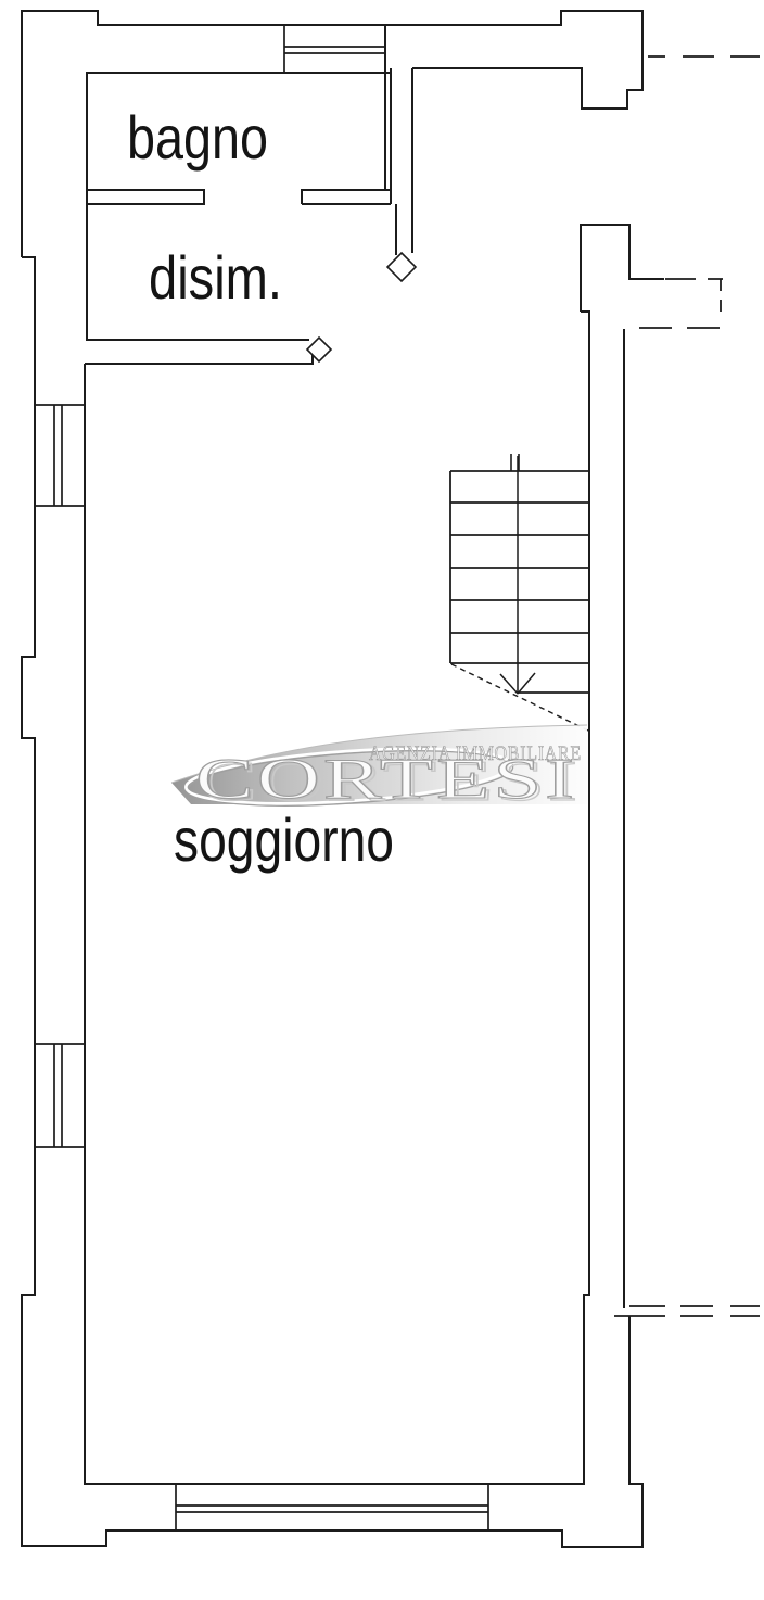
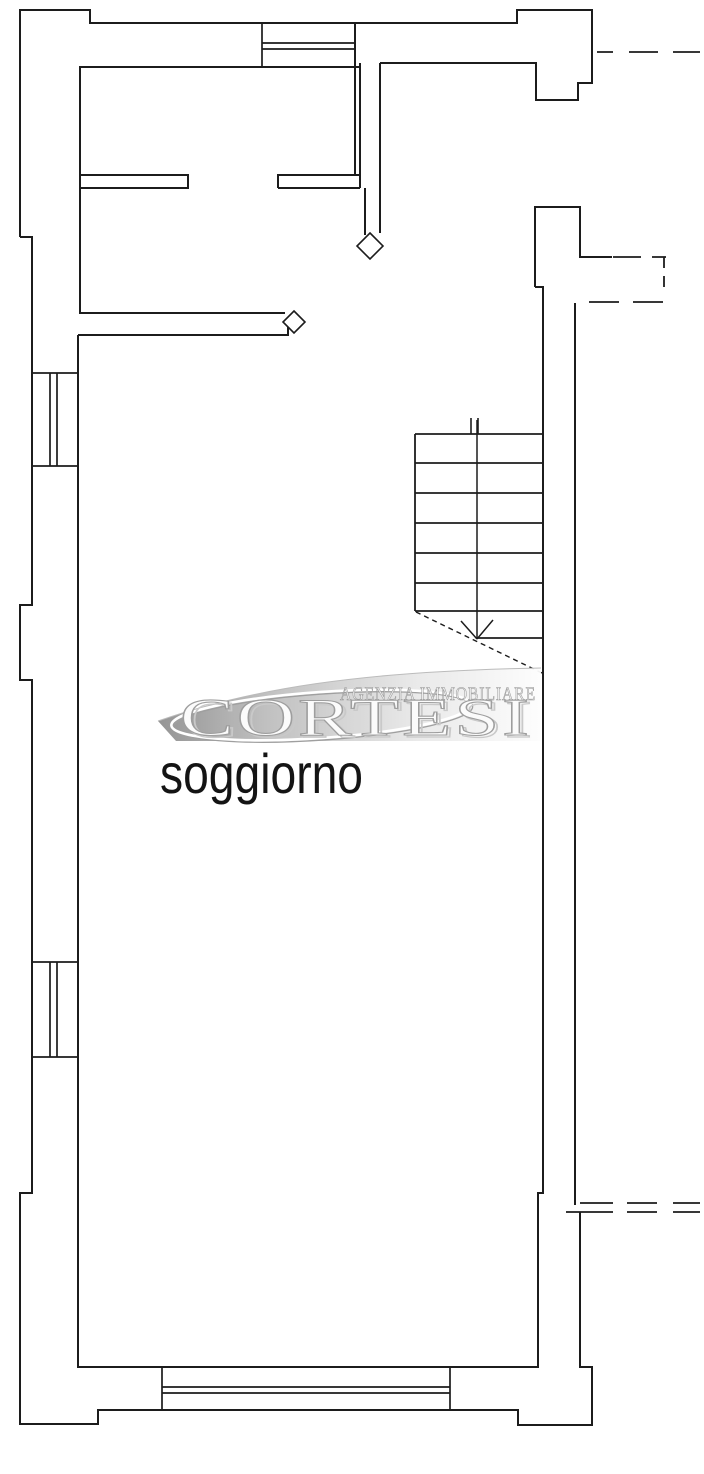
  AGENZIA IMMOBILIARE
  CORTESI
- bagno
- disim.
  soggiorno
